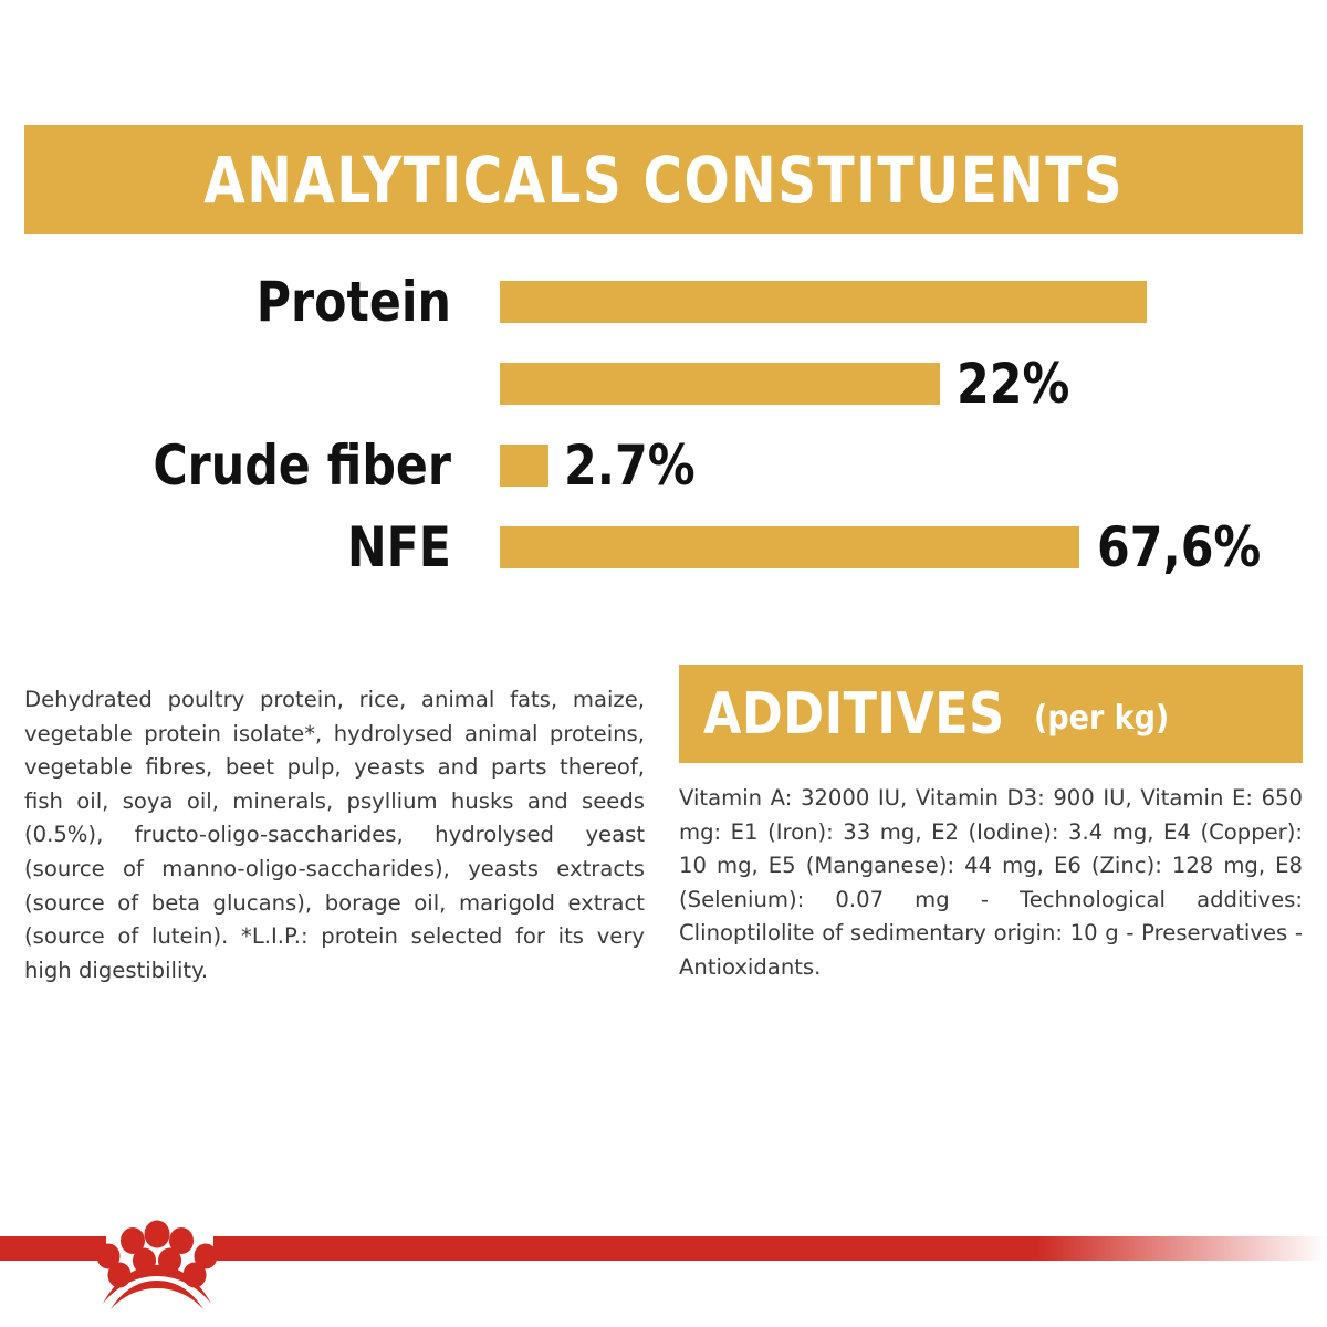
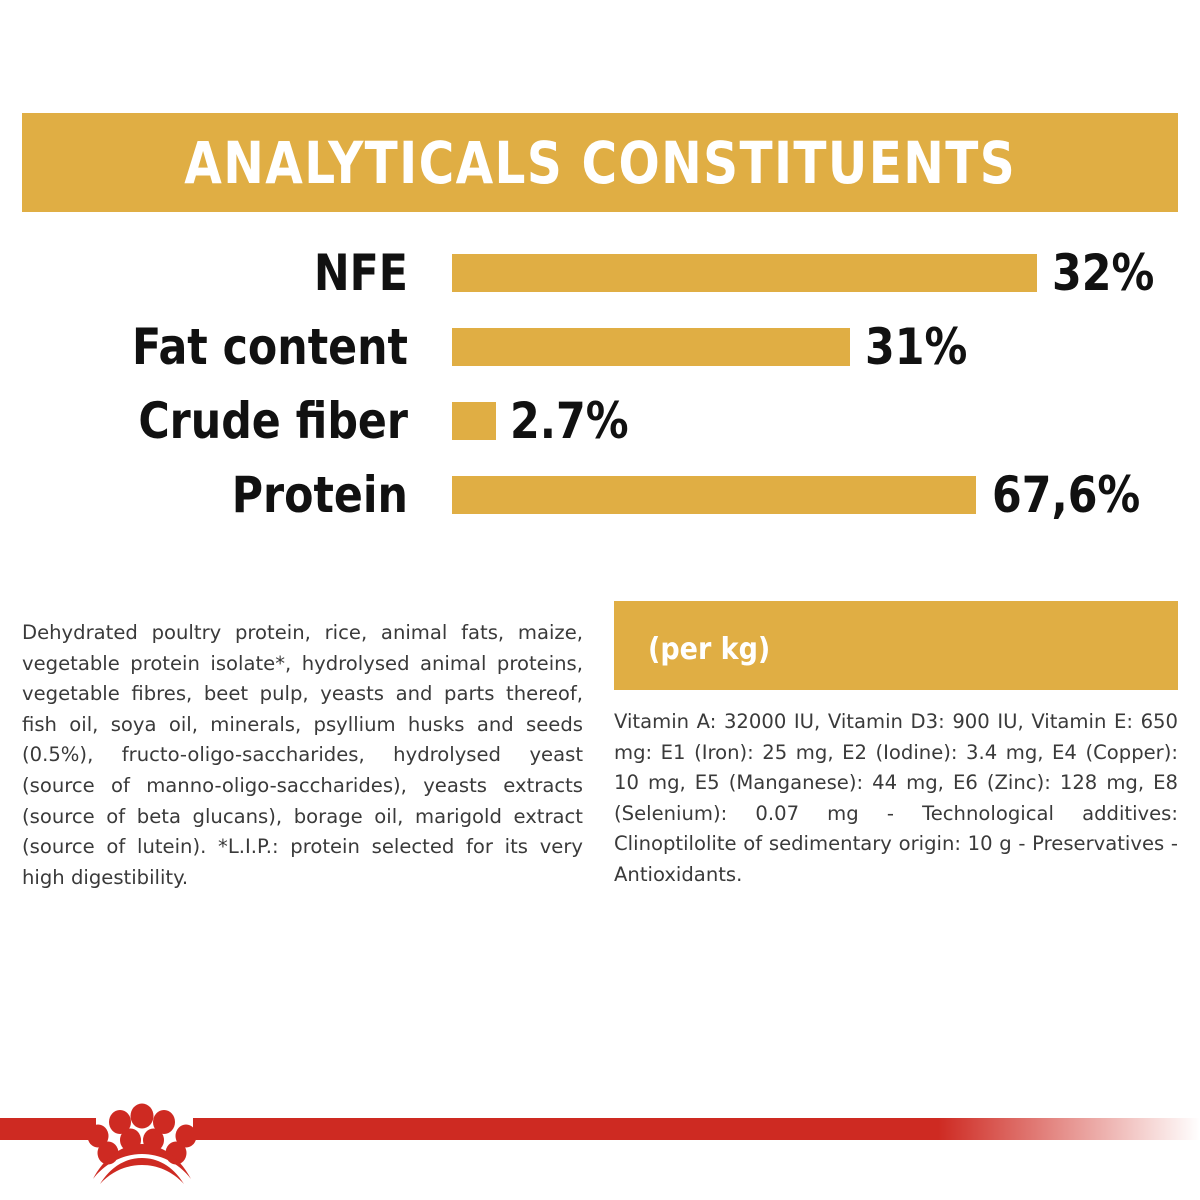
  ANALYTICALS CONSTITUENTS
- Protein
+ NFE
+ 32%
+ Fat content
- 22%
+ 31%
  Crude fiber
  2.7%
- NFE
+ Protein
  67,6%
  Dehydrated poultry protein, rice, animal fats, maize, vegetable protein isolate*, hydrolysed animal proteins, vegetable fibres, beet pulp, yeasts and parts thereof, fish oil, soya oil, minerals, psyllium husks and seeds (0.5%), fructo-oligo-saccharides, hydrolysed yeast (source of manno-oligo-saccharides), yeasts extracts (source of beta glucans), borage oil, marigold extract (source of lutein). *L.I.P.: protein selected for its very high digestibility.
- ADDITIVES
  (per kg)
- Vitamin A: 32000 IU, Vitamin D3: 900 IU, Vitamin E: 650 mg: E1 (Iron): 33 mg, E2 (Iodine): 3.4 mg, E4 (Copper): 10 mg, E5 (Manganese): 44 mg, E6 (Zinc): 128 mg, E8 (Selenium): 0.07 mg - Technological additives: Clinoptilolite of sedimentary origin: 10 g - Preservatives - Antioxidants.
+ Vitamin A: 32000 IU, Vitamin D3: 900 IU, Vitamin E: 650 mg: E1 (Iron): 25 mg, E2 (Iodine): 3.4 mg, E4 (Copper): 10 mg, E5 (Manganese): 44 mg, E6 (Zinc): 128 mg, E8 (Selenium): 0.07 mg - Technological additives: Clinoptilolite of sedimentary origin: 10 g - Preservatives - Antioxidants.
